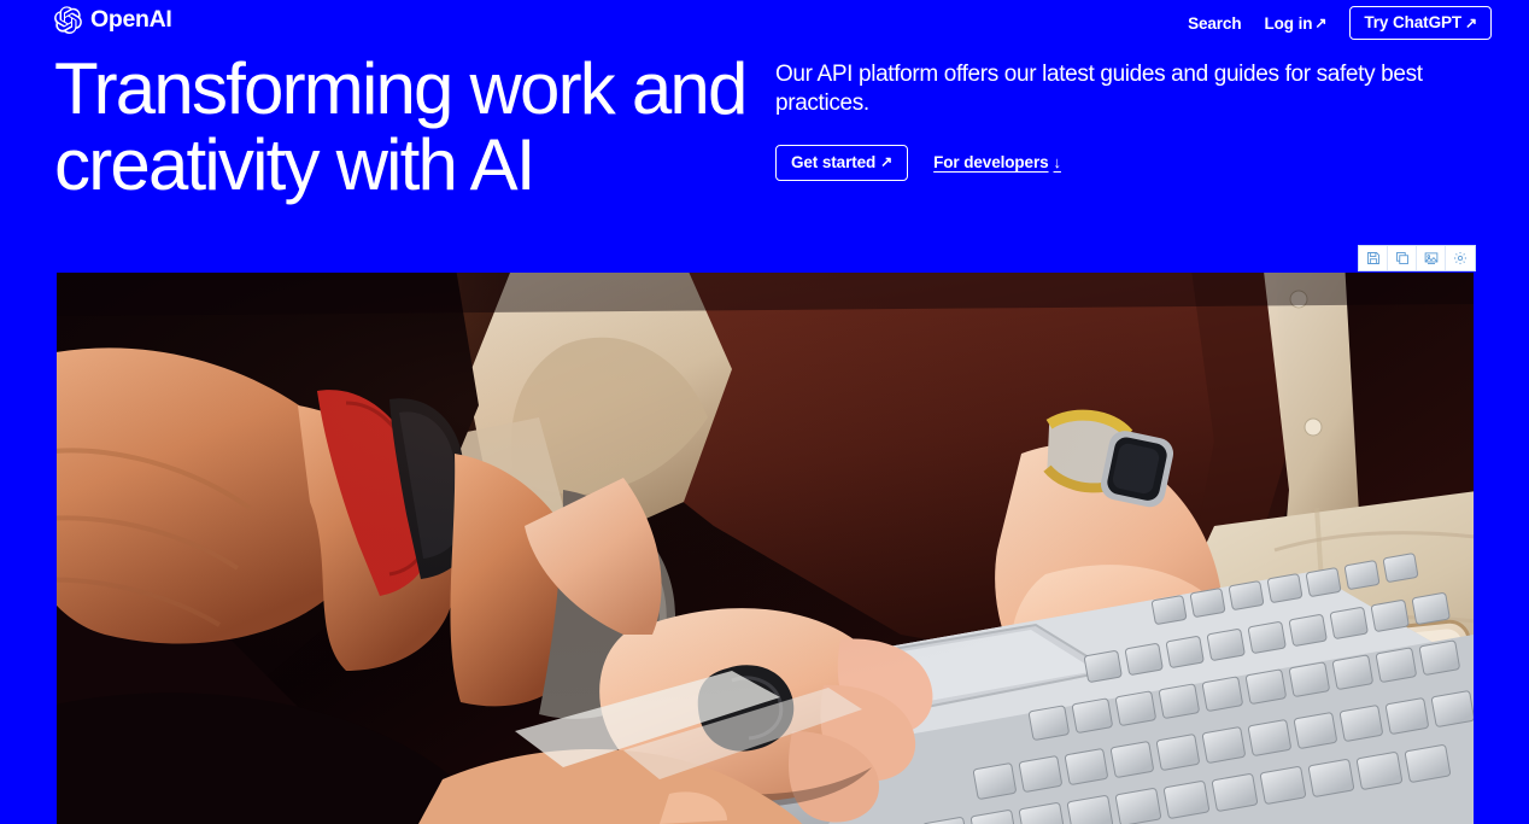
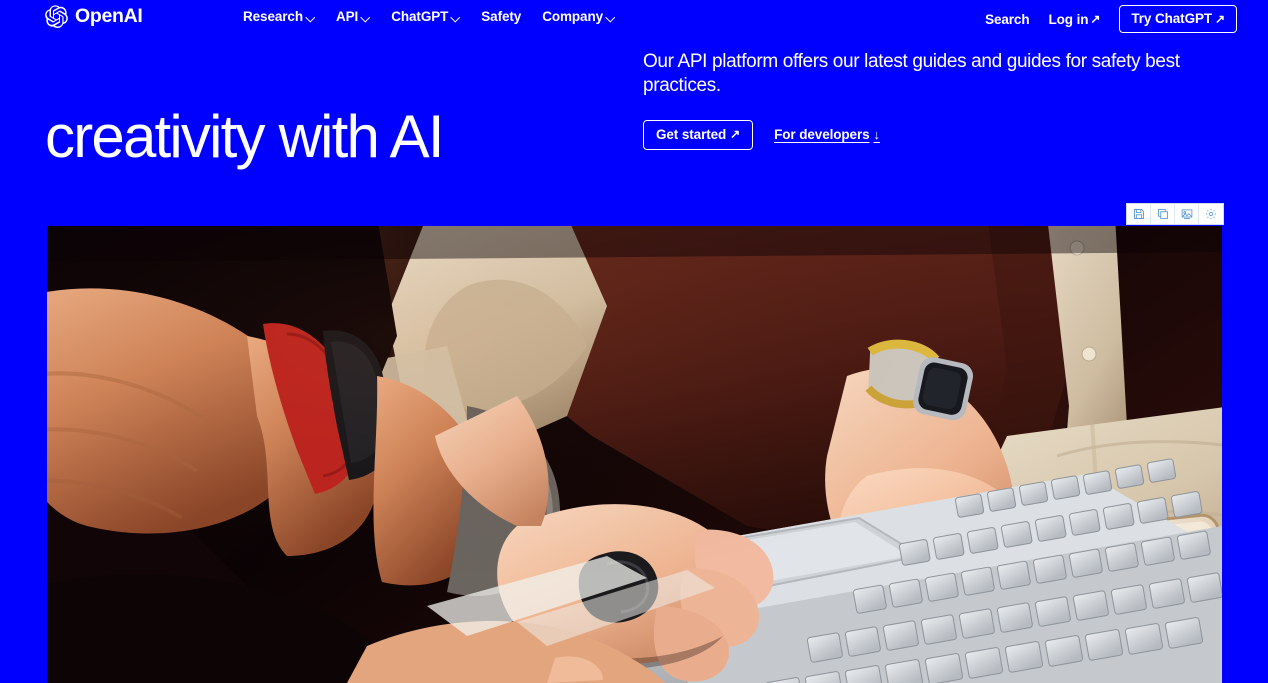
  OpenAI
+ Research
+ API
+ ChatGPT
+ Safety
+ Company
  Search
  Log in
  ↗
  Try ChatGPT
  ↗
- Transforming work and
  creativity with AI
  Our API platform offers our latest guides and guides for safety best practices.
  Get started
  ↗
  For developers
  ↓
